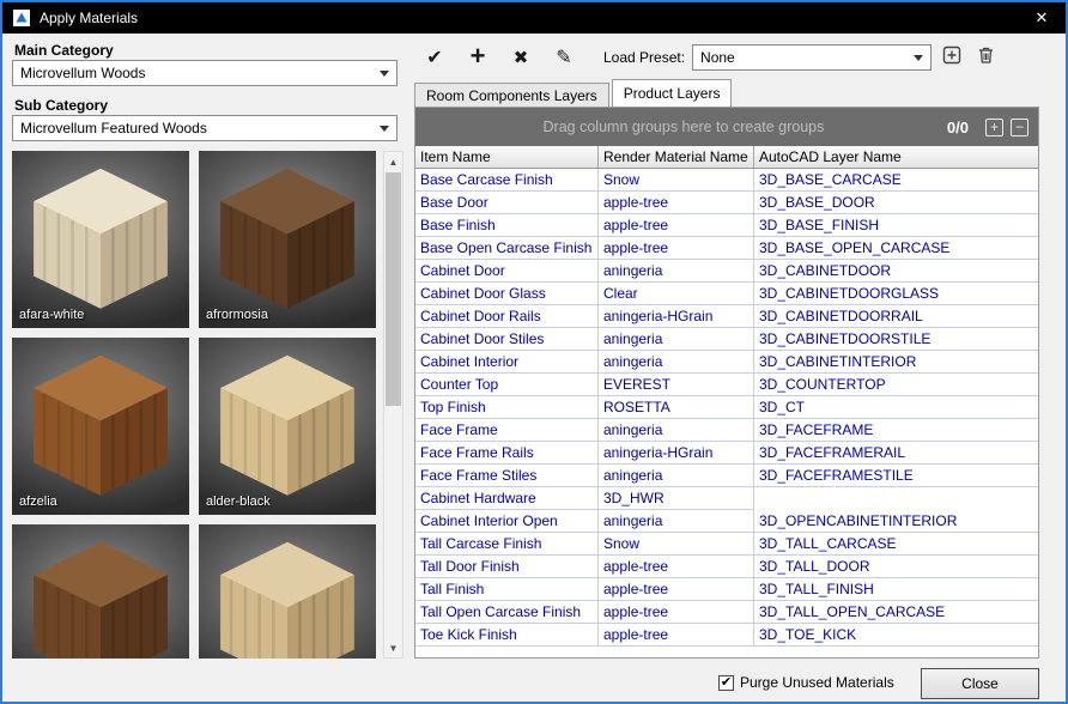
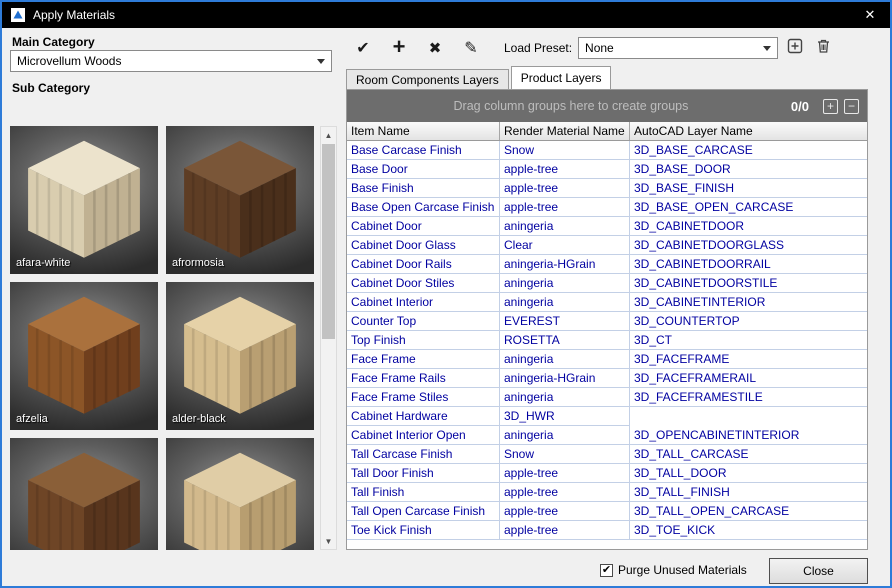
  Apply Materials
  ✕
  Main Category
  Microvellum Woods
  Sub Category
- Microvellum Featured Woods
  afara-white
  afrormosia
  afzelia
  alder-black
  ▲
  ▼
  ✔
  +
  ✖
  ✎
  Load Preset:
  None
  Room Components Layers
  Product Layers
  Drag column groups here to create groups
  0/0
  +
  −
  Item Name
  Render Material Name
  AutoCAD Layer Name
  Base Carcase Finish
  Snow
  3D_BASE_CARCASE
  Base Door
  apple-tree
  3D_BASE_DOOR
  Base Finish
  apple-tree
  3D_BASE_FINISH
  Base Open Carcase Finish
  apple-tree
  3D_BASE_OPEN_CARCASE
  Cabinet Door
  aningeria
  3D_CABINETDOOR
  Cabinet Door Glass
  Clear
  3D_CABINETDOORGLASS
  Cabinet Door Rails
  aningeria-HGrain
  3D_CABINETDOORRAIL
  Cabinet Door Stiles
  aningeria
  3D_CABINETDOORSTILE
  Cabinet Interior
  aningeria
  3D_CABINETINTERIOR
  Counter Top
  EVEREST
  3D_COUNTERTOP
  Top Finish
  ROSETTA
  3D_CT
  Face Frame
  aningeria
  3D_FACEFRAME
  Face Frame Rails
  aningeria-HGrain
  3D_FACEFRAMERAIL
  Face Frame Stiles
  aningeria
  3D_FACEFRAMESTILE
  Cabinet Hardware
  3D_HWR
  Cabinet Interior Open
  aningeria
  3D_OPENCABINETINTERIOR
  Tall Carcase Finish
  Snow
  3D_TALL_CARCASE
  Tall Door Finish
  apple-tree
  3D_TALL_DOOR
  Tall Finish
  apple-tree
  3D_TALL_FINISH
  Tall Open Carcase Finish
  apple-tree
  3D_TALL_OPEN_CARCASE
  Toe Kick Finish
  apple-tree
  3D_TOE_KICK
  ✔
  Purge Unused Materials
  Close
